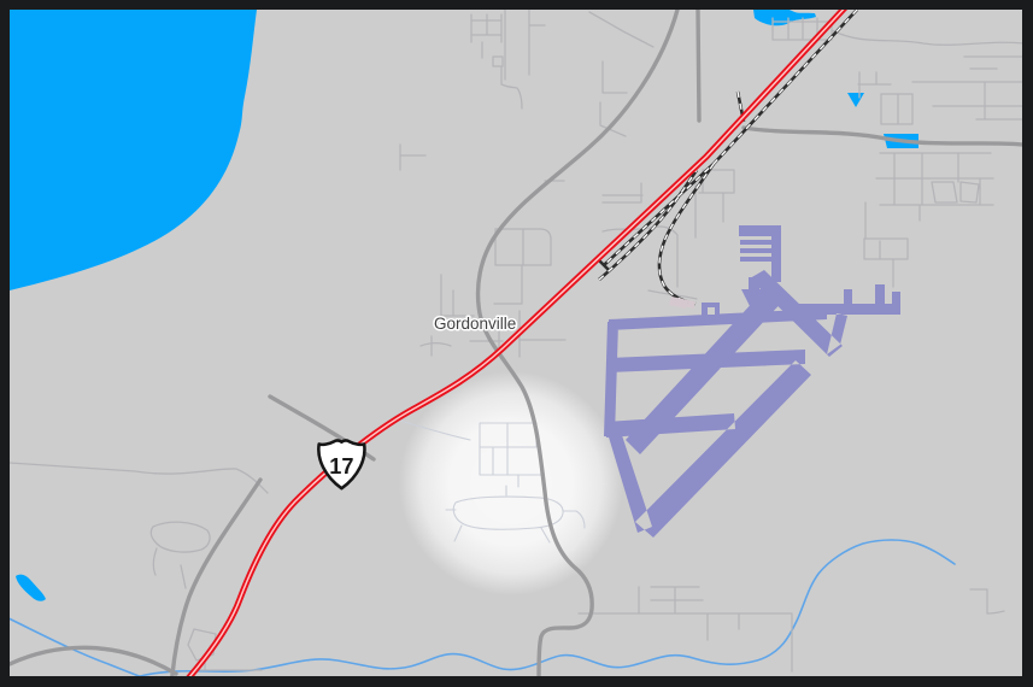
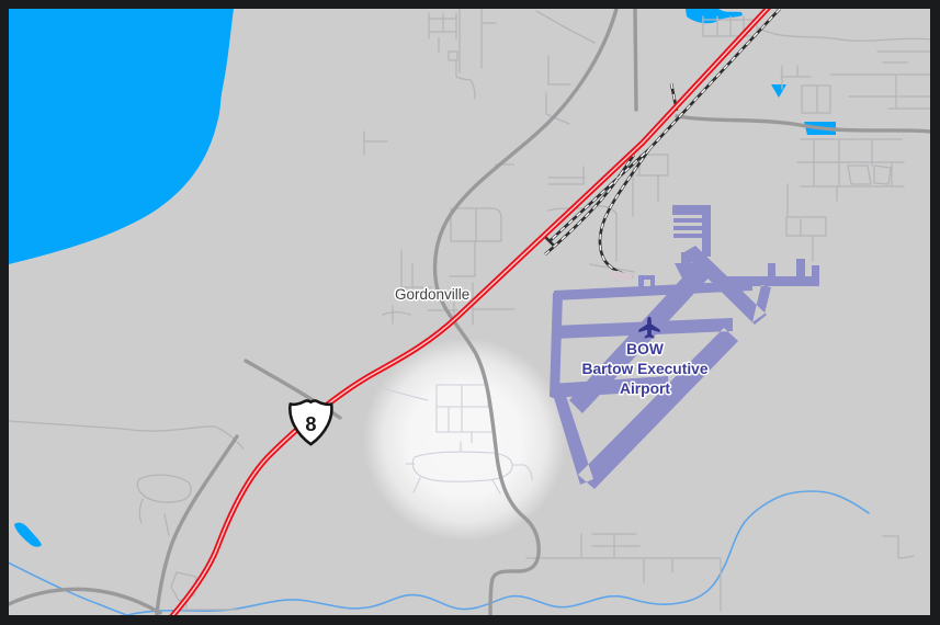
  Gordonville
+ BOW
+ Bartow Executive
+ Airport
- 17
+ 8
